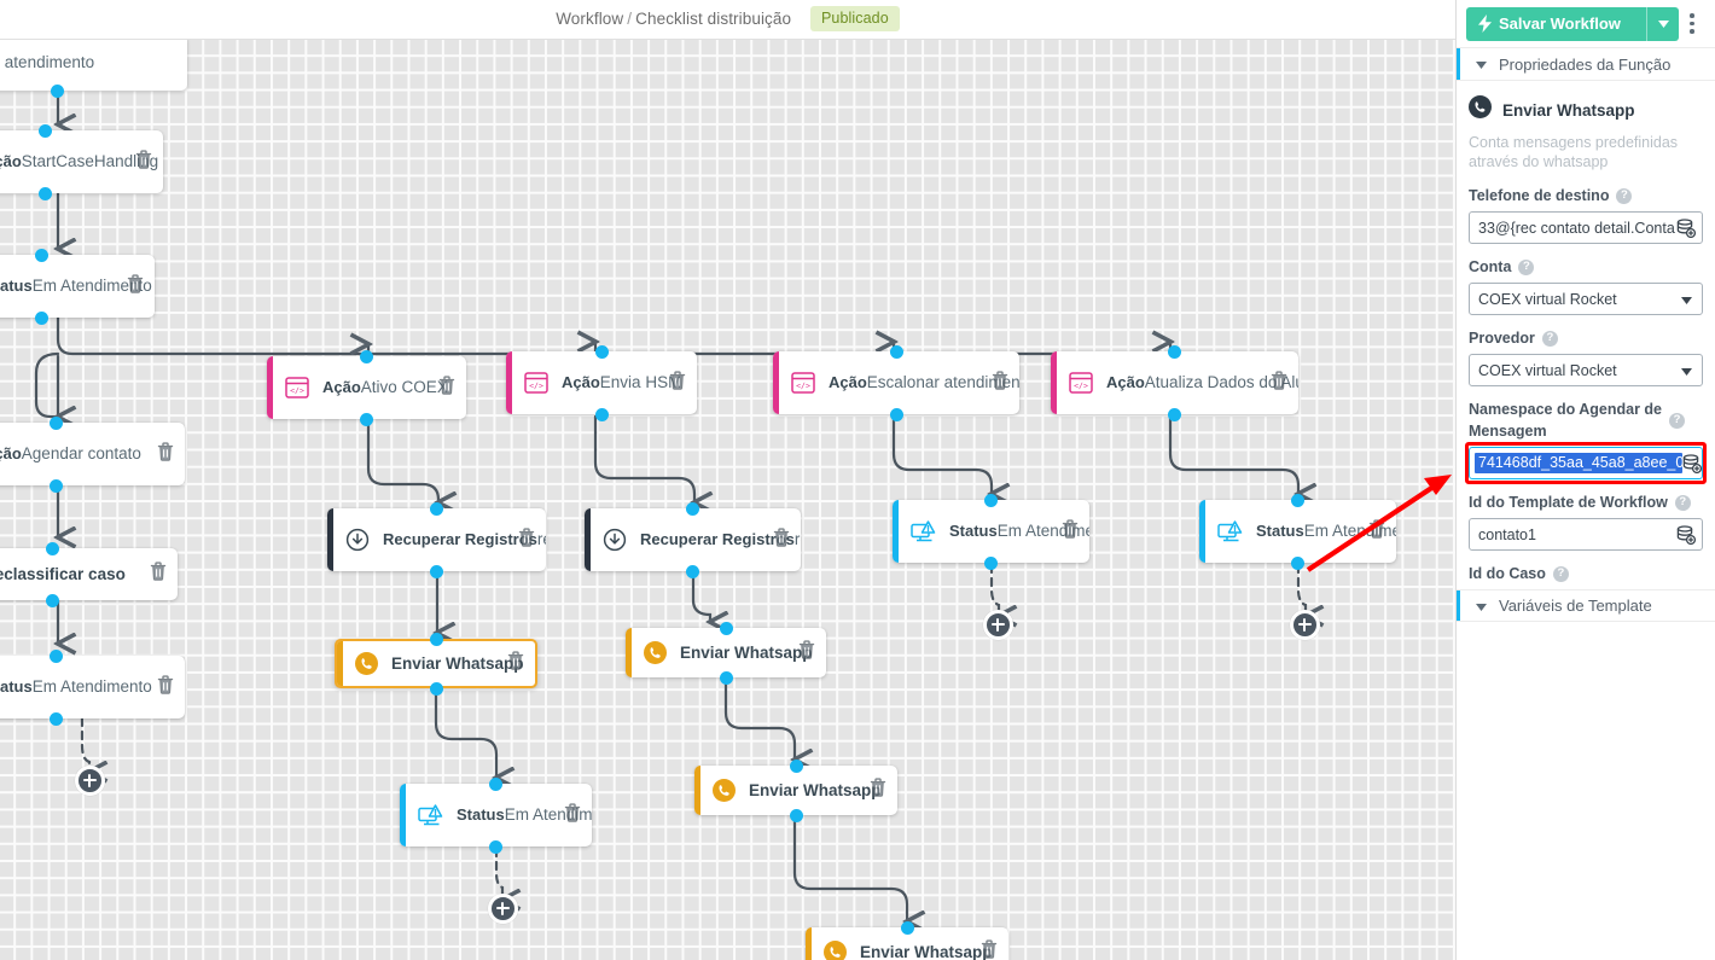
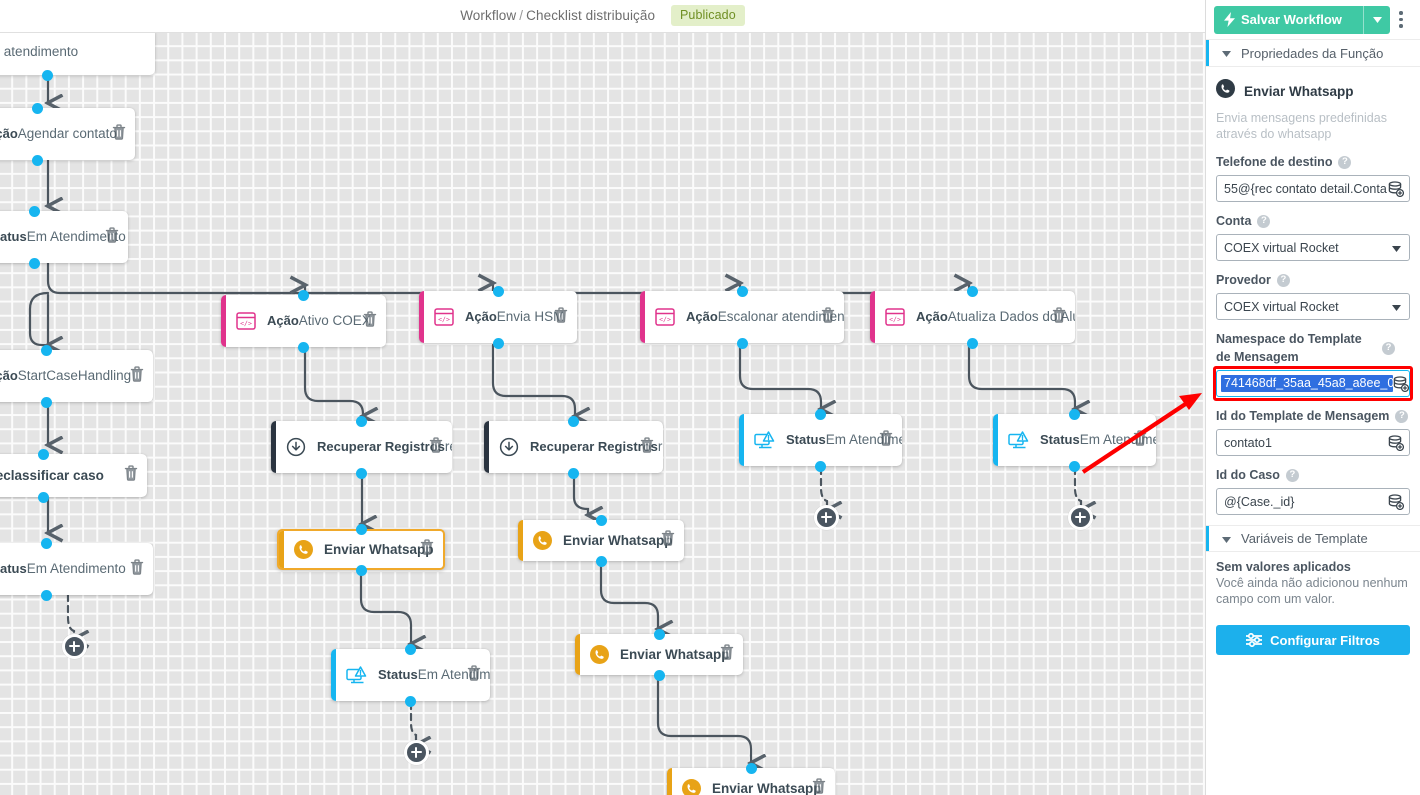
  Workflow / Checklist distribuição Publicado
- ãoStartCaseHandling
+ ãoAgendar contato
  atusEm Atendimento
- ãoAgendar contato
+ ãoStartCaseHandling
  classificar caso
  atusEm Atendimento
  </>
  AçãoAtivo COEX
  </>
  AçãoEnvia HSM
  </>
  AçãoEscalonar atendimen
  </>
  AçãoAtualiza Dados do Al
  StatusEm Atendim
  StatusEm Atenim
  Enviar Whatsapp
  Enviar Whatsapp
  StatusEm Atendim
  Enviar Whatsapp
  Enviar Whatsapp
  Salvar Workflow
  Propriedades da Função
  Enviar Whatsapp
- Conta mensagens predefinidas através do whatsapp
+ Envia mensagens predefinidas através do whatsapp
  Telefone de destino
  ?
- 33@{rec contato detail.Conta
+ 55@{rec contato detail.Conta
  Conta
  ?
  COEX virtual Rocket
  Provedor
  ?
  COEX virtual Rocket
- Namespace do Agendar de Mensagem
+ Namespace do Template de Mensagem
  ?
  741468df_35aa_45a8_a8ee_0
- Id do Template de Workflow
+ Id do Template de Mensagem
  ?
  contato1
  Id do Caso
  ?
+ @{Case._id}
  Variáveis de Template
+ Sem valores aplicados
+ Você ainda não adicionou nenhum campo com um valor.
+ Configurar Filtros
